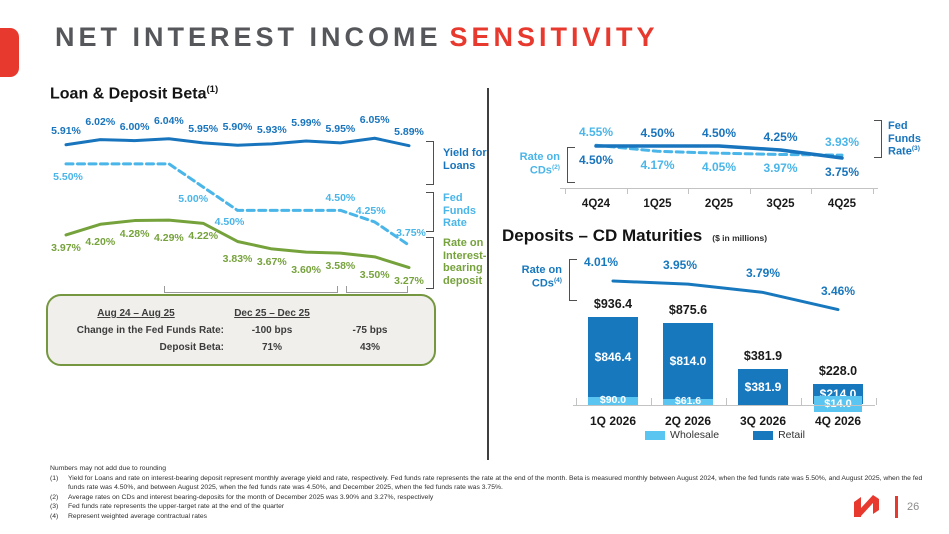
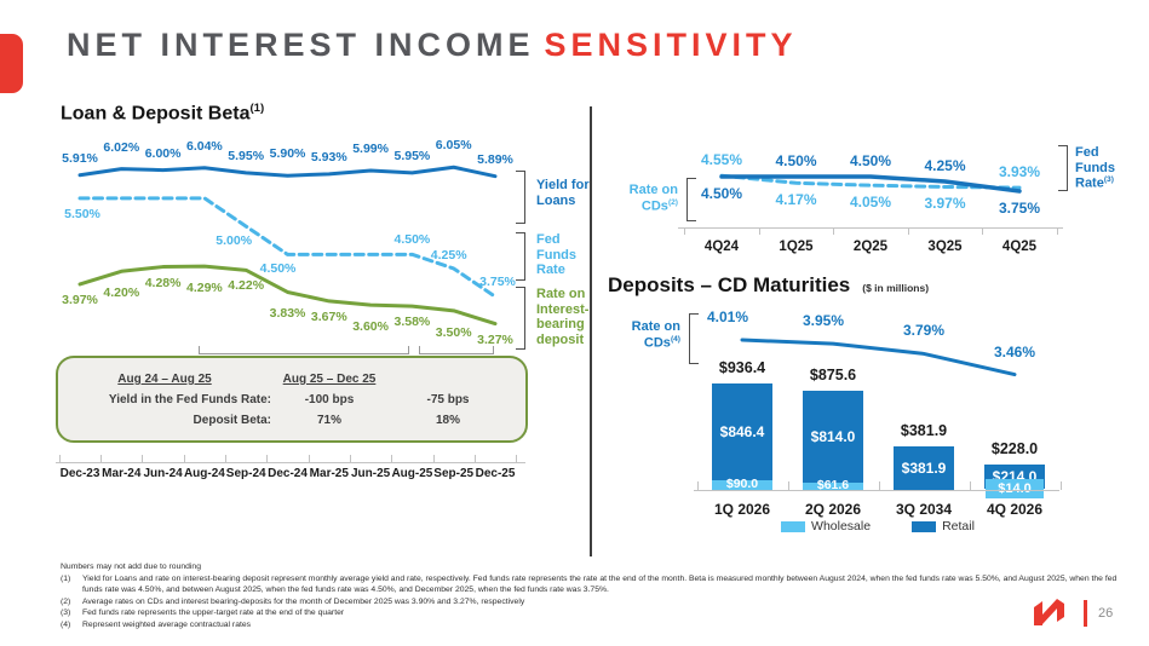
  NET INTEREST INCOME SENSITIVITY
  Loan & Deposit Beta(1)
  5.91%
  6.02%
  6.00%
  6.04%
  5.95%
  5.90%
  5.93%
  5.99%
  5.95%
  6.05%
  5.89%
  3.97%
  4.20%
  4.28%
  4.29%
  4.22%
  3.83%
  3.67%
  3.60%
  3.58%
  3.50%
  3.27%
  5.50%
  5.00%
  4.50%
  4.50%
  4.25%
  3.75%
  Yield for Loans
  Fed Funds Rate
  Rate on Interest-bearing deposit
  Aug 24 – Aug 25
- Dec 25 – Dec 25
+ Aug 25 – Dec 25
- Change in the Fed Funds Rate:
+ Yield in the Fed Funds Rate:
  -100 bps
  -75 bps
  Deposit Beta:
  71%
- 43%
+ 18%
+ Dec-23
+ Mar-24
+ Jun-24
+ Aug-24
+ Sep-24
+ Dec-24
+ Mar-25
+ Jun-25
+ Aug-25
+ Sep-25
+ Dec-25
  4.55%
  4.50%
  4.50%
  4.17%
  4.50%
  4.05%
  4.25%
  3.97%
  3.93%
  3.75%
  4Q24
  1Q25
  2Q25
  3Q25
  4Q25
  Rate on CDs
  Fed Funds Rate
  Deposits – CD Maturities ($ in millions)
  Rate on CDs
  $936.4
  $846.4
  $90.0
  $875.6
  $814.0
  $61.6
  $381.9
  $381.9
  $228.0
  $214.0
  $14.0
  4.01%
  3.95%
  3.79%
  3.46%
  1Q 2026
  2Q 2026
- 3Q 2026
+ 3Q 2034
  4Q 2026
  Wholesale
  Retail
  26
